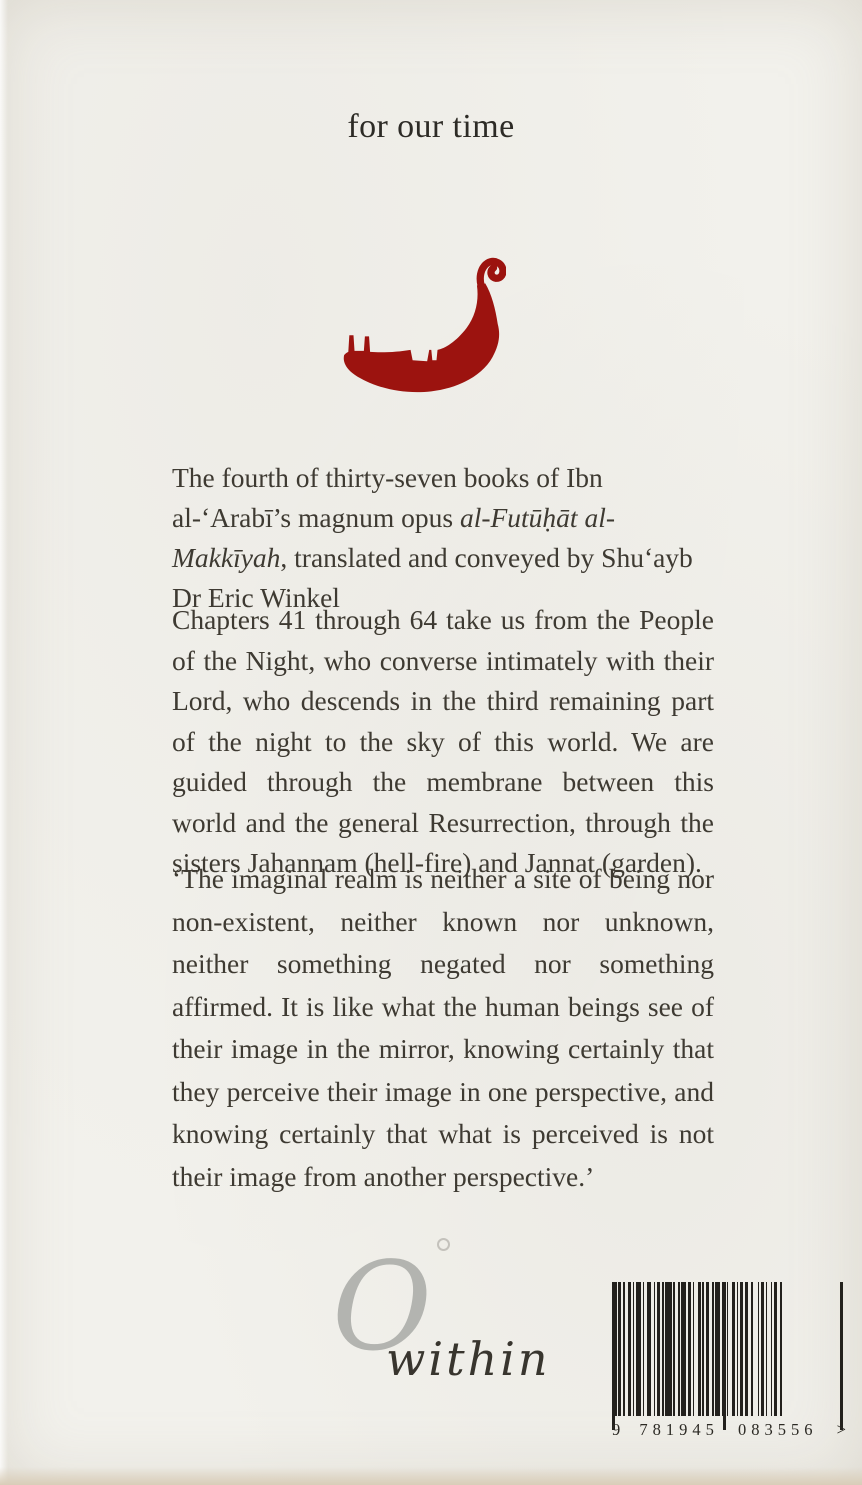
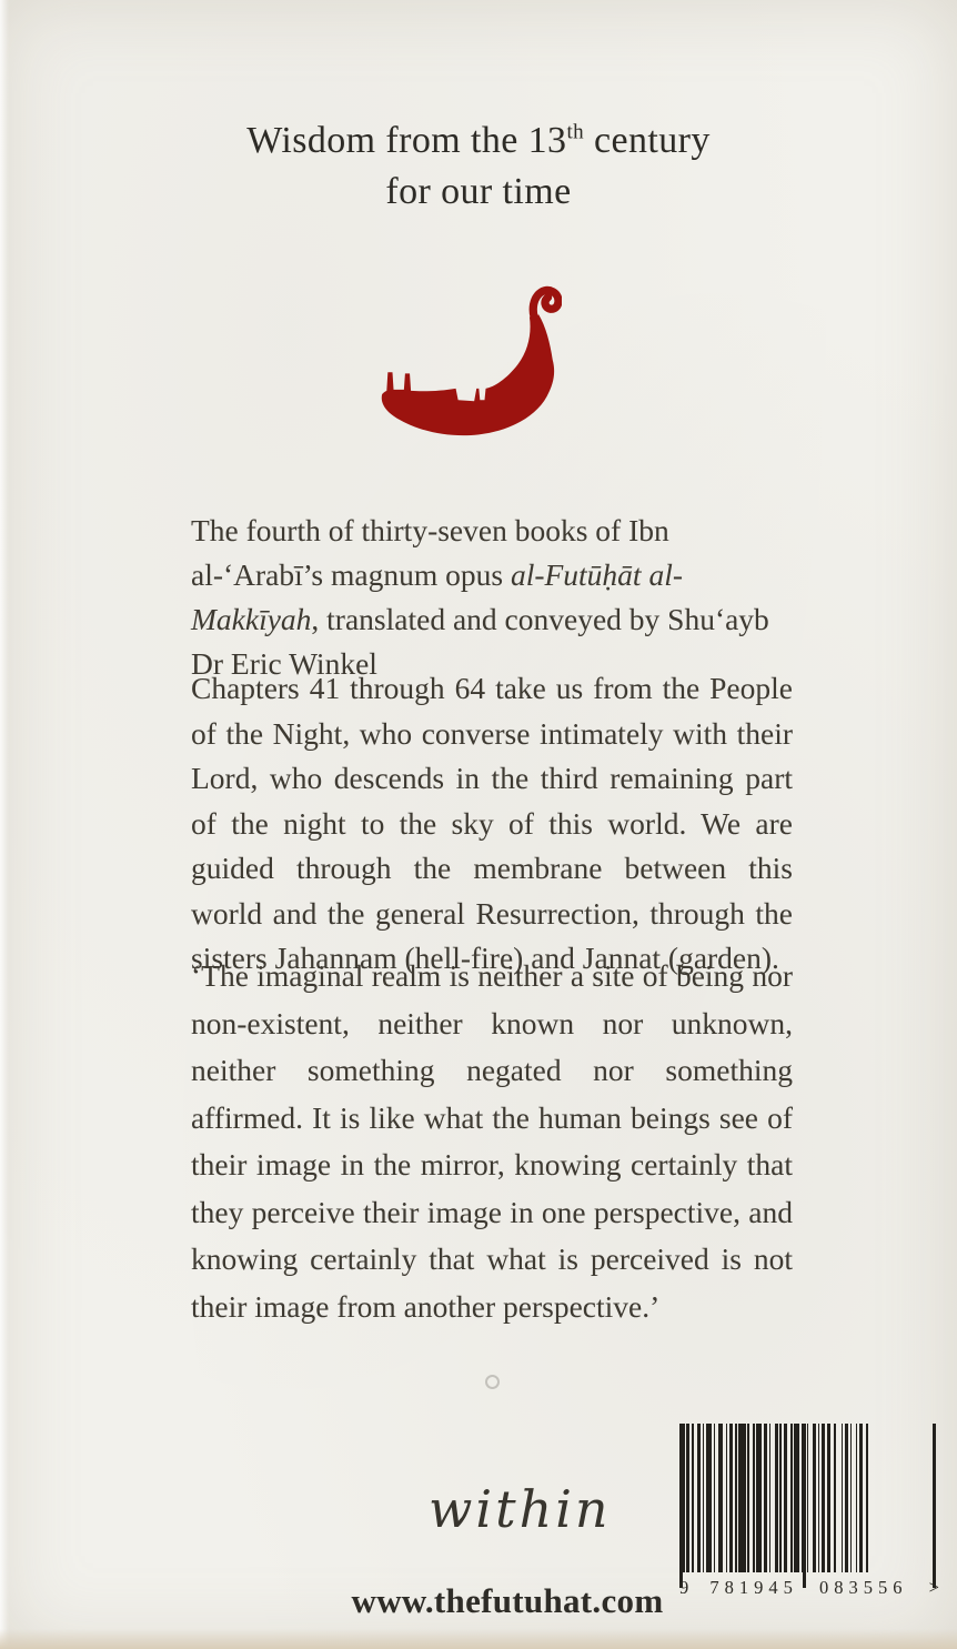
+ Wisdom from the 13th century
  for our time
  The fourth of thirty-seven books of Ibn al-‘Arabī’s magnum opus al-Futūḥāt al-Makkīyah, translated and conveyed by Shu‘ayb Dr Eric Winkel
  Chapters 41 through 64 take us from the People of the Night, who converse intimately with their Lord, who descends in the third remaining part of the night to the sky of this world. We are guided through the membrane between this world and the general Resurrection, through the sisters Jahannam (hell-fire) and Jannat (garden).
  ‘The imaginal realm is neither a site of being nor non-existent, neither known nor unknown, neither something negated nor something affirmed. It is like what the human beings see of their image in the mirror, knowing certainly that they perceive their image in one perspective, and knowing certainly that what is perceived is not their image from another perspective.’
- O
  within
  9
  781945
  083556
  >
+ www.thefutuhat.com
